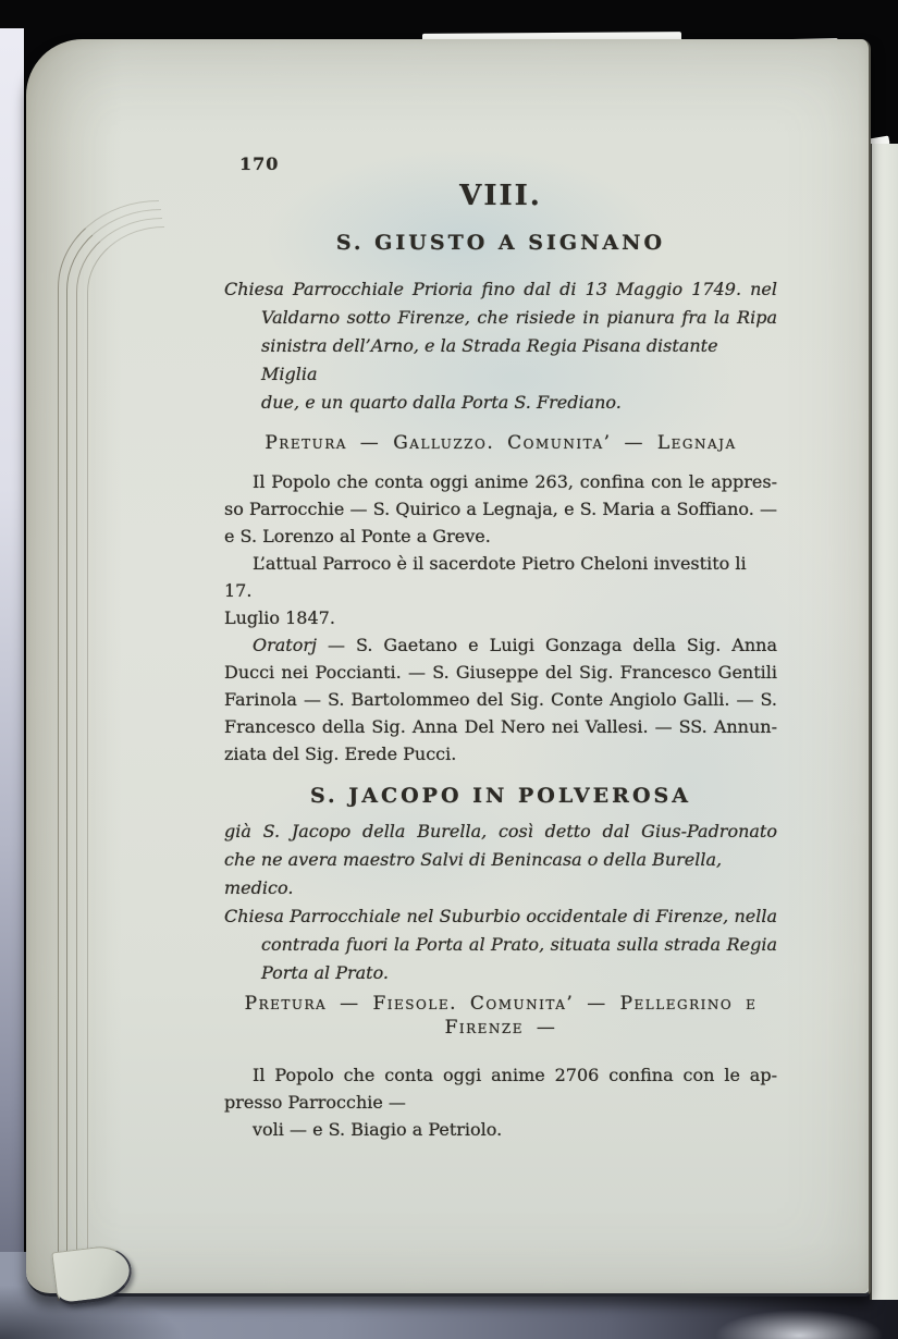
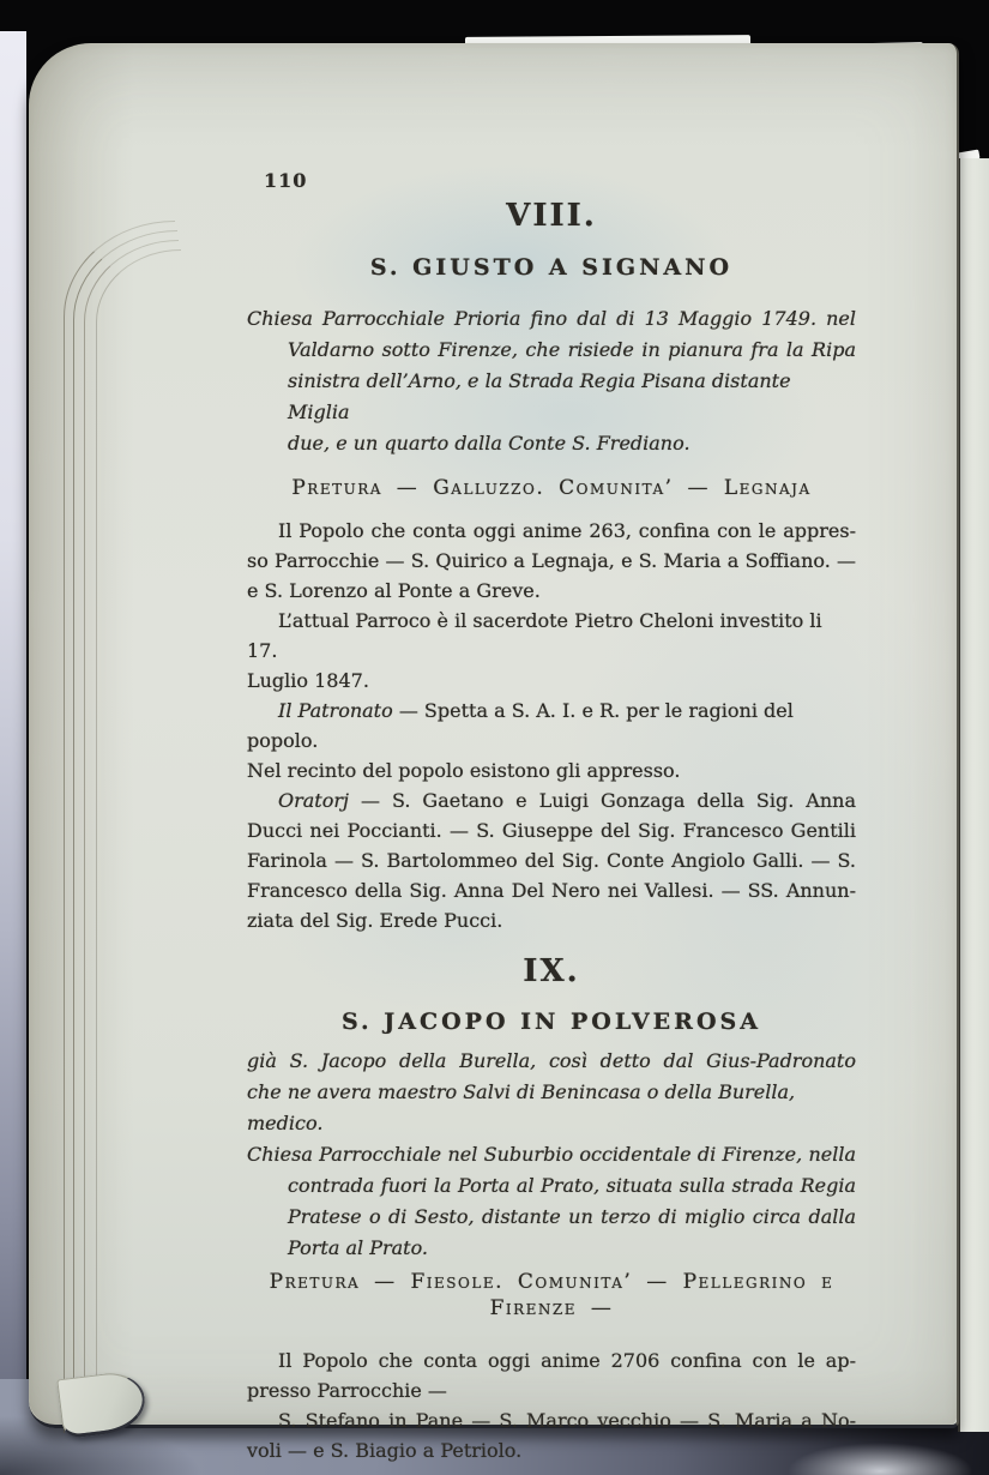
- 170
+ 110
  VIII.
  S. GIUSTO A SIGNANO
  Chiesa Parrocchiale Prioria fino dal di 13 Maggio 1749. nel
  Valdarno sotto Firenze, che risiede in pianura fra la Ripa
  sinistra dell’Arno, e la Strada Regia Pisana distante Miglia
- due, e un quarto dalla Porta S. Frediano.
+ due, e un quarto dalla Conte S. Frediano.
  Pretura — Galluzzo. Comunita’ — Legnaja
  Il Popolo che conta oggi anime 263, confina con le appres-
  so Parrocchie — S. Quirico a Legnaja, e S. Maria a Soffiano. —
  e S. Lorenzo al Ponte a Greve.
  L’attual Parroco è il sacerdote Pietro Cheloni investito li 17.
  Luglio 1847.
+ Il Patronato — Spetta a S. A. I. e R. per le ragioni del popolo.
+ Nel recinto del popolo esistono gli appresso.
  Oratorj — S. Gaetano e Luigi Gonzaga della Sig. Anna
  Ducci nei Poccianti. — S. Giuseppe del Sig. Francesco Gentili
  Farinola — S. Bartolommeo del Sig. Conte Angiolo Galli. — S.
  Francesco della Sig. Anna Del Nero nei Vallesi. — SS. Annun-
  ziata del Sig. Erede Pucci.
+ IX.
  S. JACOPO IN POLVEROSA
  già S. Jacopo della Burella, così detto dal Gius-Padronato
  che ne avera maestro Salvi di Benincasa o della Burella, medico.
  Chiesa Parrocchiale nel Suburbio occidentale di Firenze, nella
  contrada fuori la Porta al Prato, situata sulla strada Regia
+ Pratese o di Sesto, distante un terzo di miglio circa dalla
  Porta al Prato.
  Pretura — Fiesole. Comunita’ — Pellegrino e Firenze —
  Il Popolo che conta oggi anime 2706 confina con le ap-
  presso Parrocchie —
+ S. Stefano in Pane — S. Marco vecchio — S. Maria a No-
  voli — e S. Biagio a Petriolo.
